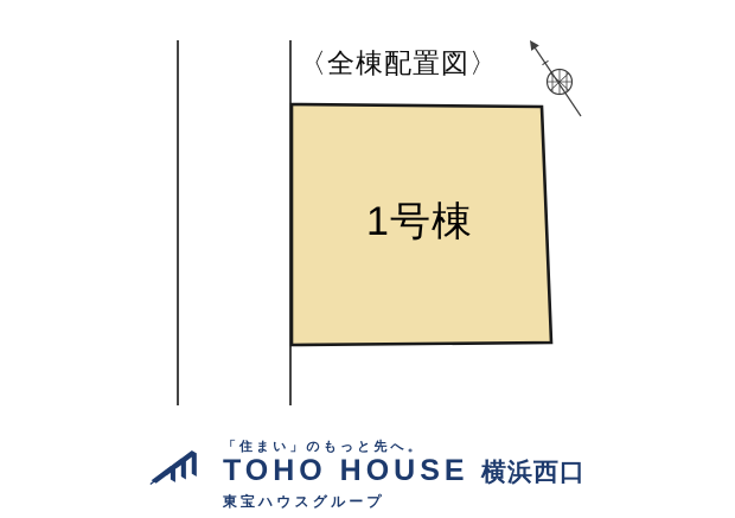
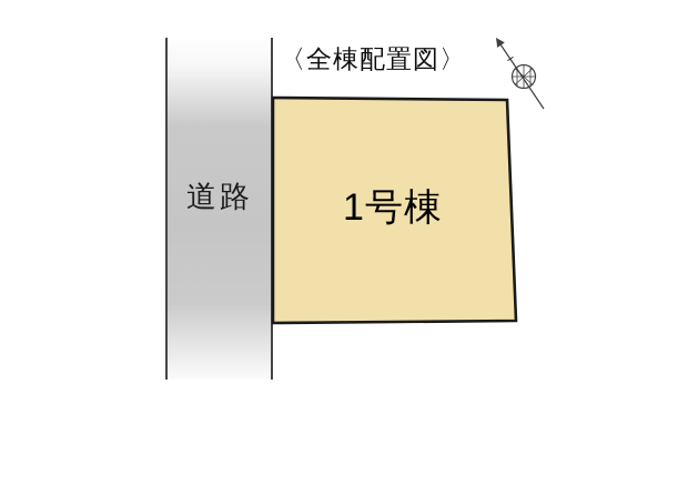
+ 道路
  〈全棟配置図〉
  1号棟
- 「住まい」のもっと先へ。
- TOHO HOUSE 横浜西口
- 東宝ハウスグループ
